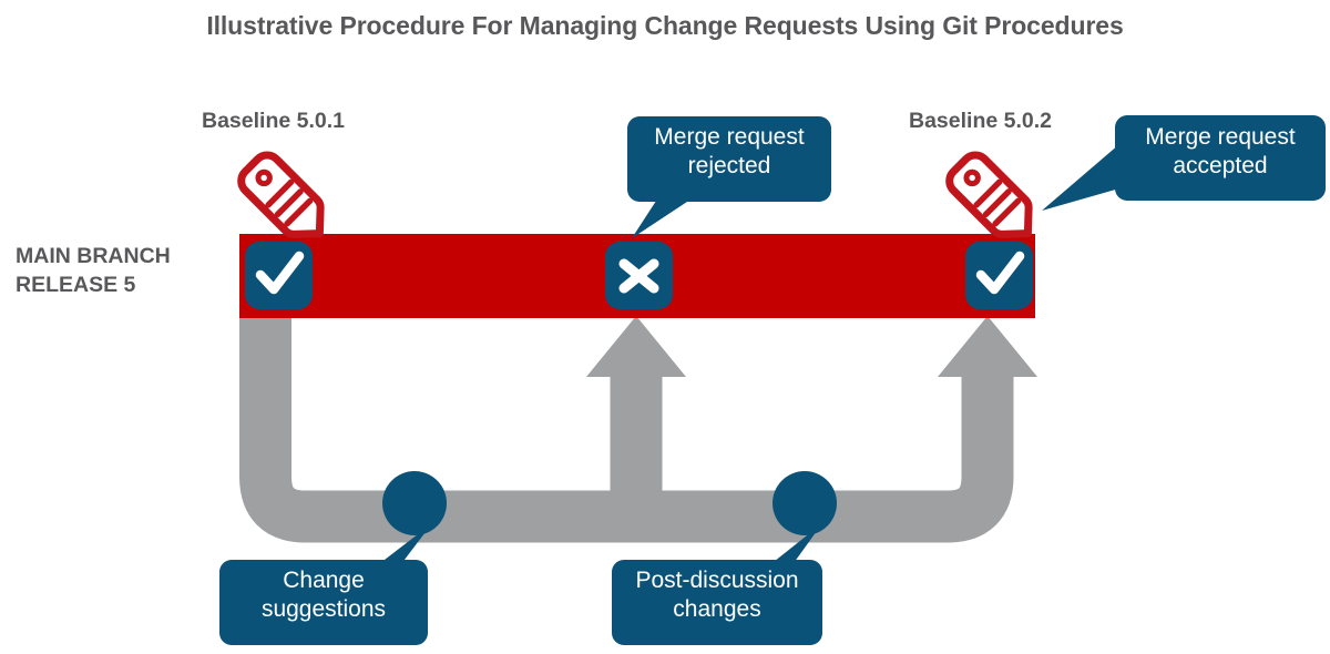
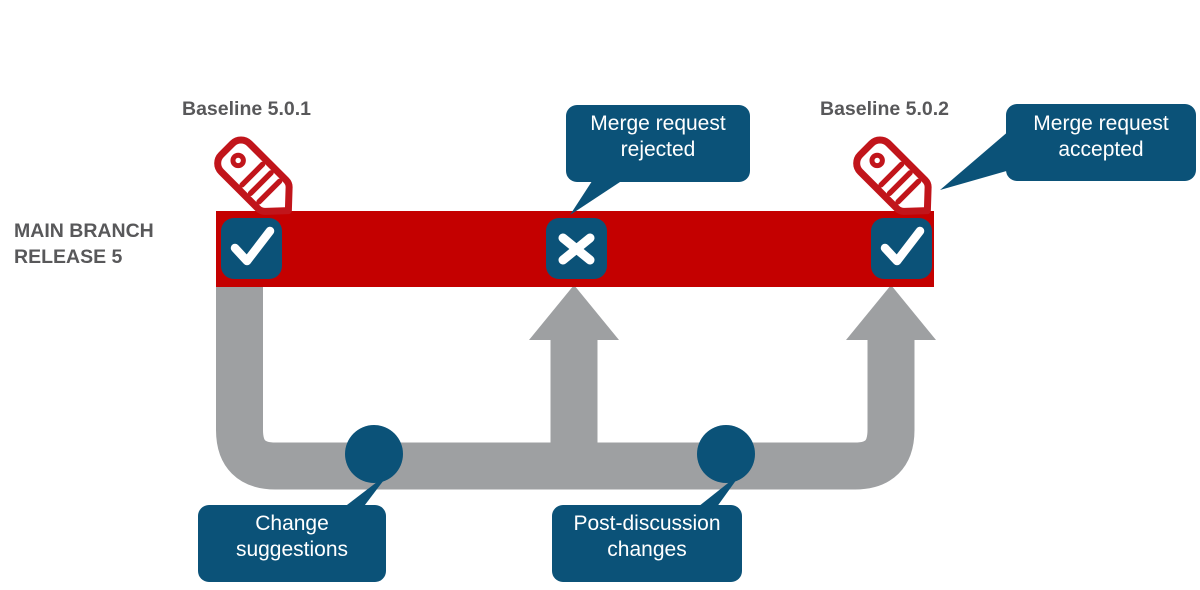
- Illustrative Procedure For Managing Change Requests Using Git Procedures
  MAIN BRANCH
  RELEASE 5
  Baseline 5.0.1
  Baseline 5.0.2
  Merge request
  rejected
  Merge request
  accepted
  Change
  suggestions
  Post-discussion
  changes
